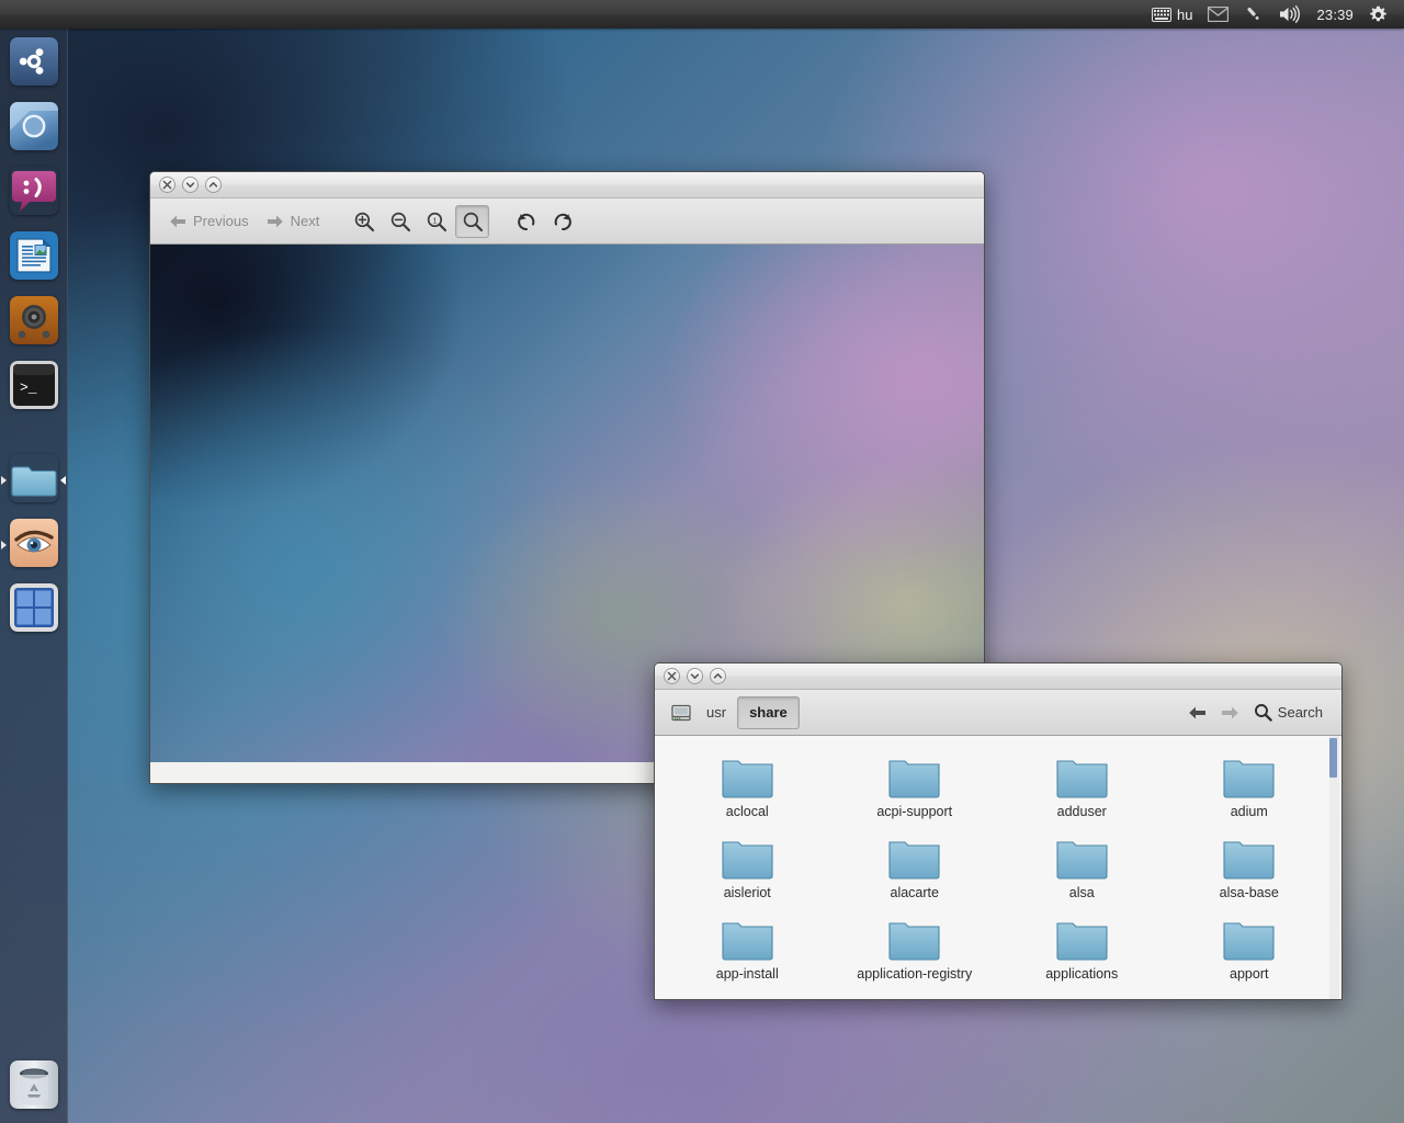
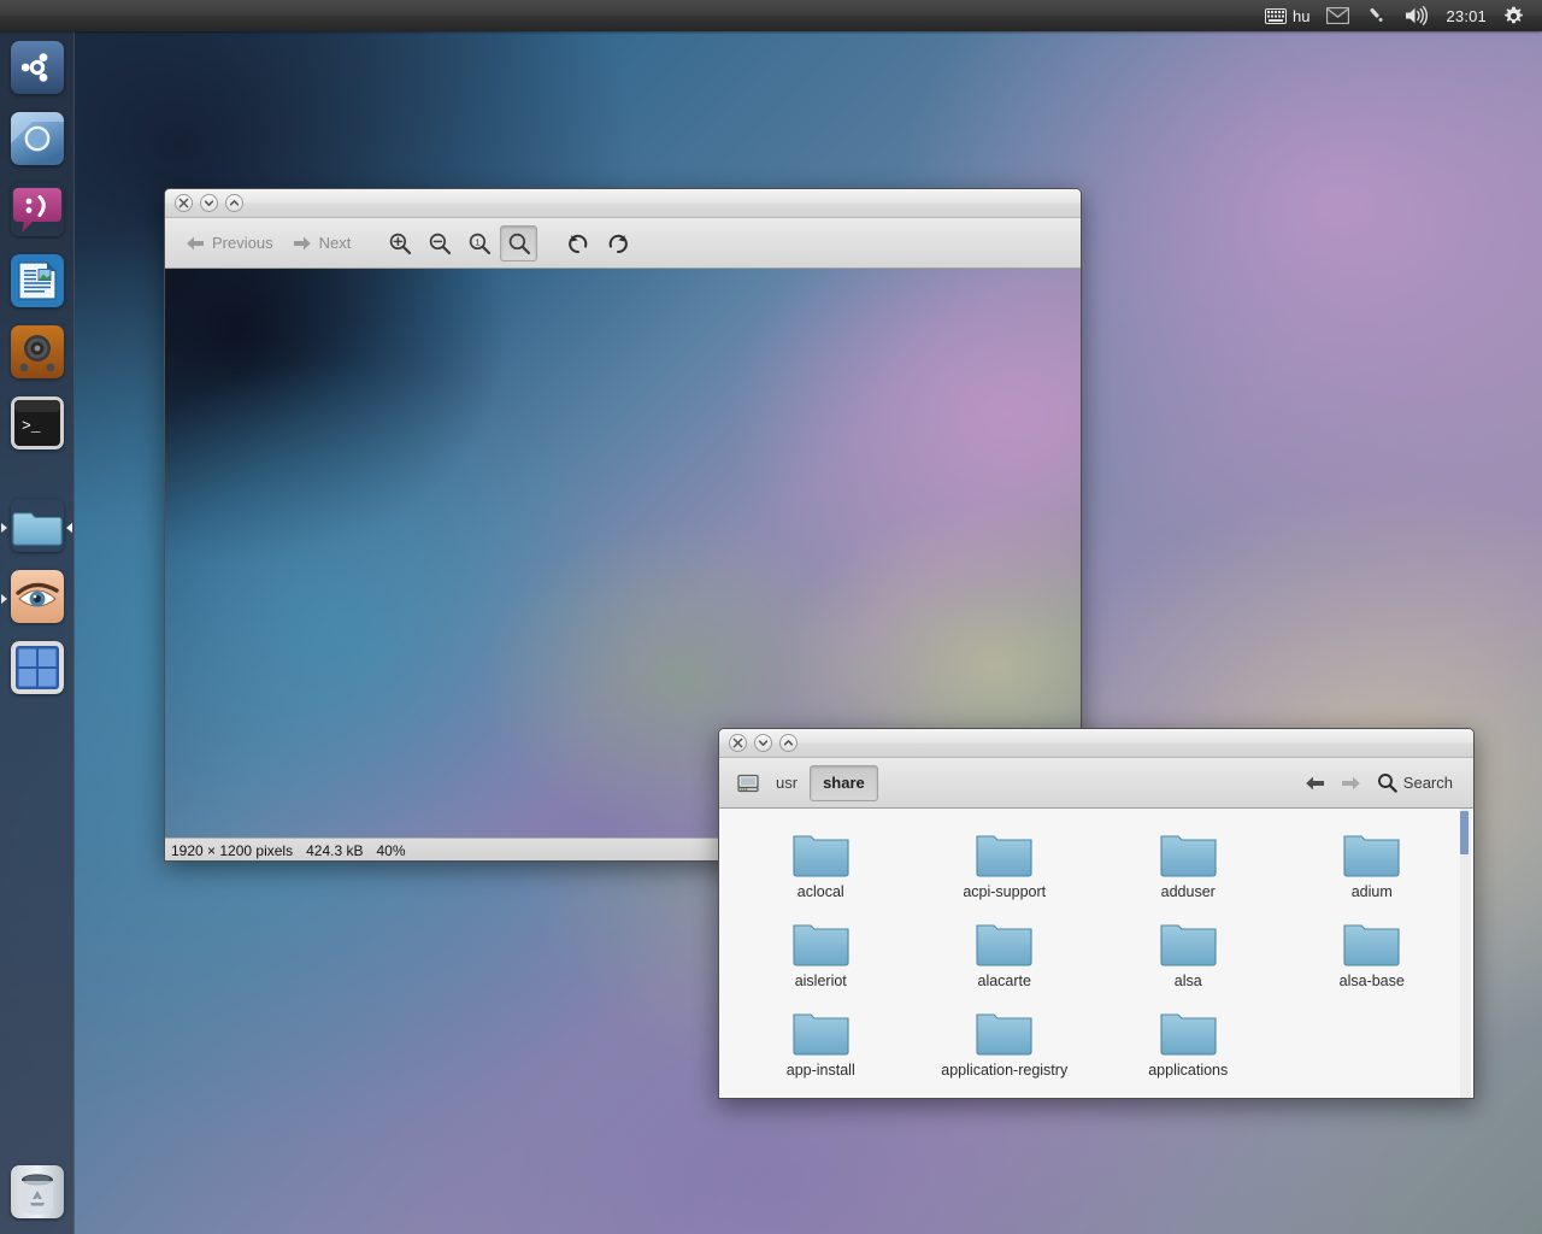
  hu
- 23:39
+ 23:01
  >_
  Previous
  Next
  1
+ 1920 × 1200 pixels
+ 424.3 kB
+ 40%
  usr
  share
  Search
  aclocal
  acpi-support
  adduser
  adium
  aisleriot
  alacarte
  alsa
  alsa-base
  app-install
  application-registry
  applications
- apport
